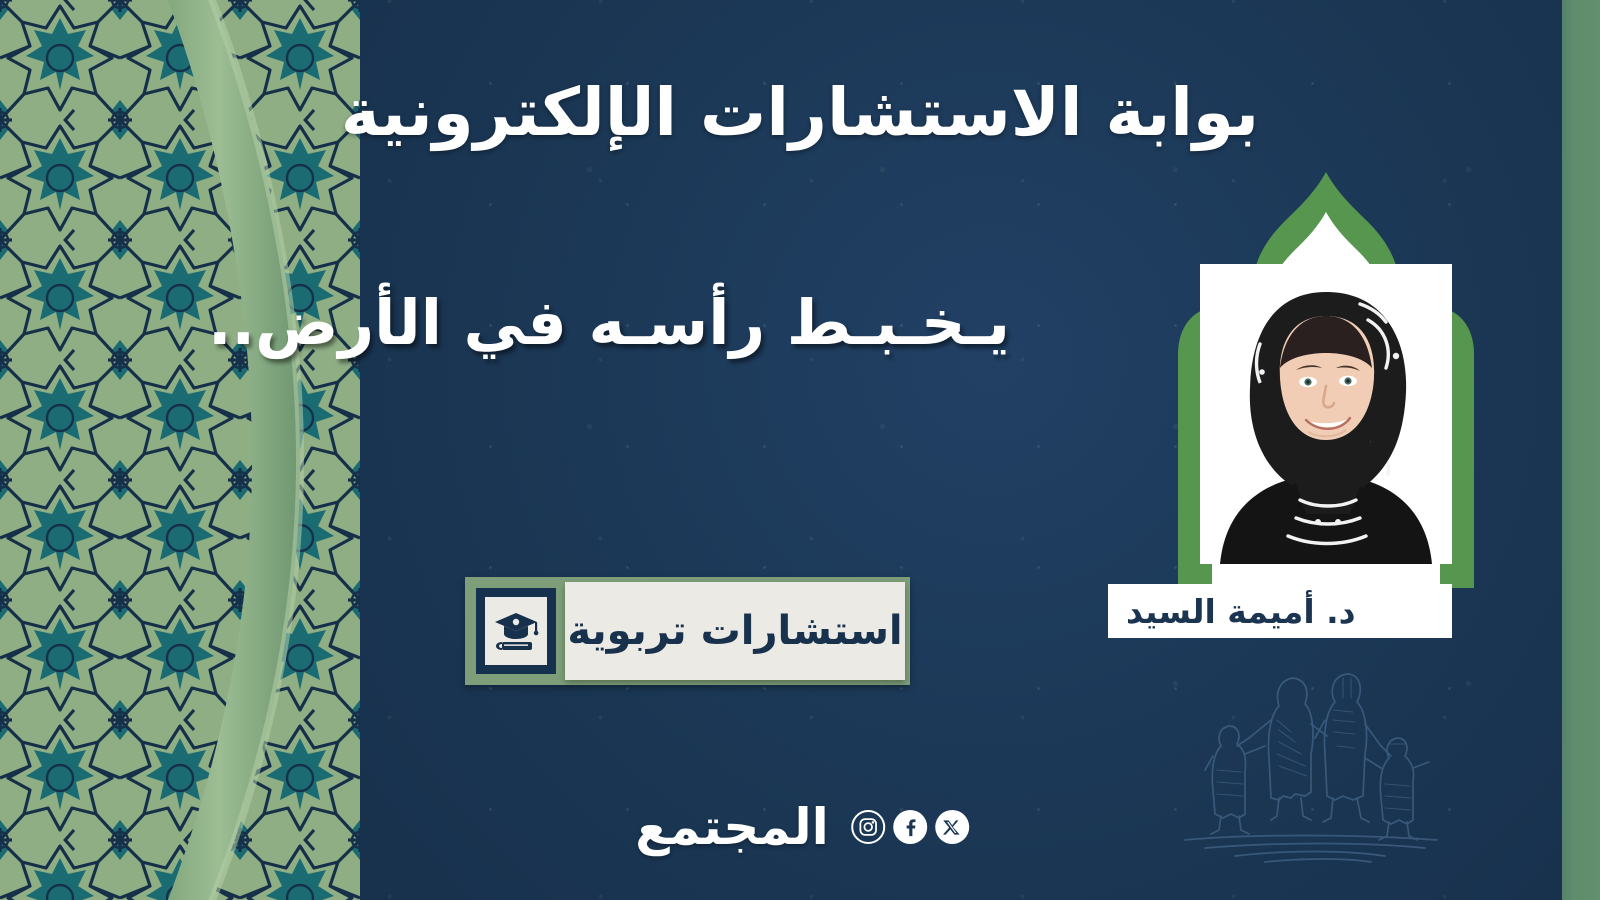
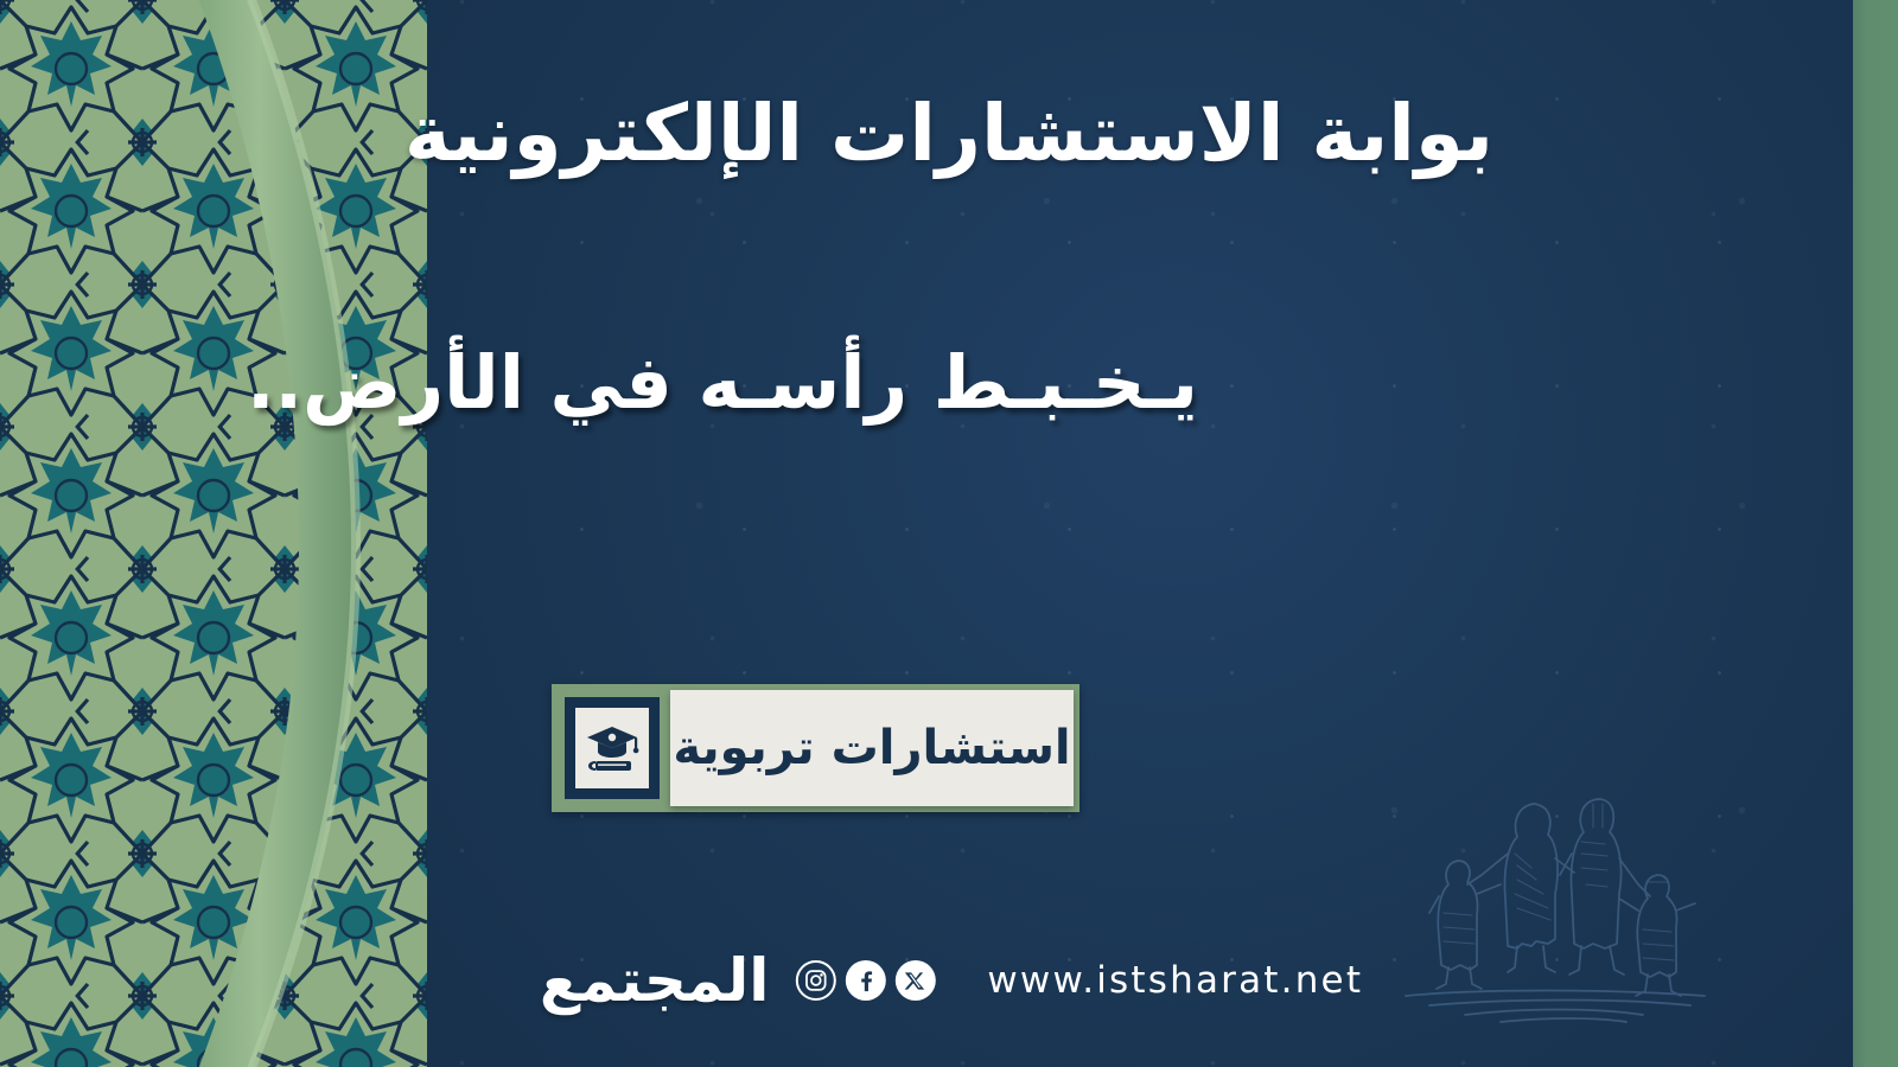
  بوابة الاستشارات الإلكترونية
  يـخـبـط رأسـه في الأرض..
  استشارات تربوية
- د. أميمة السيد
  المجتمع
+ www.istsharat.net
